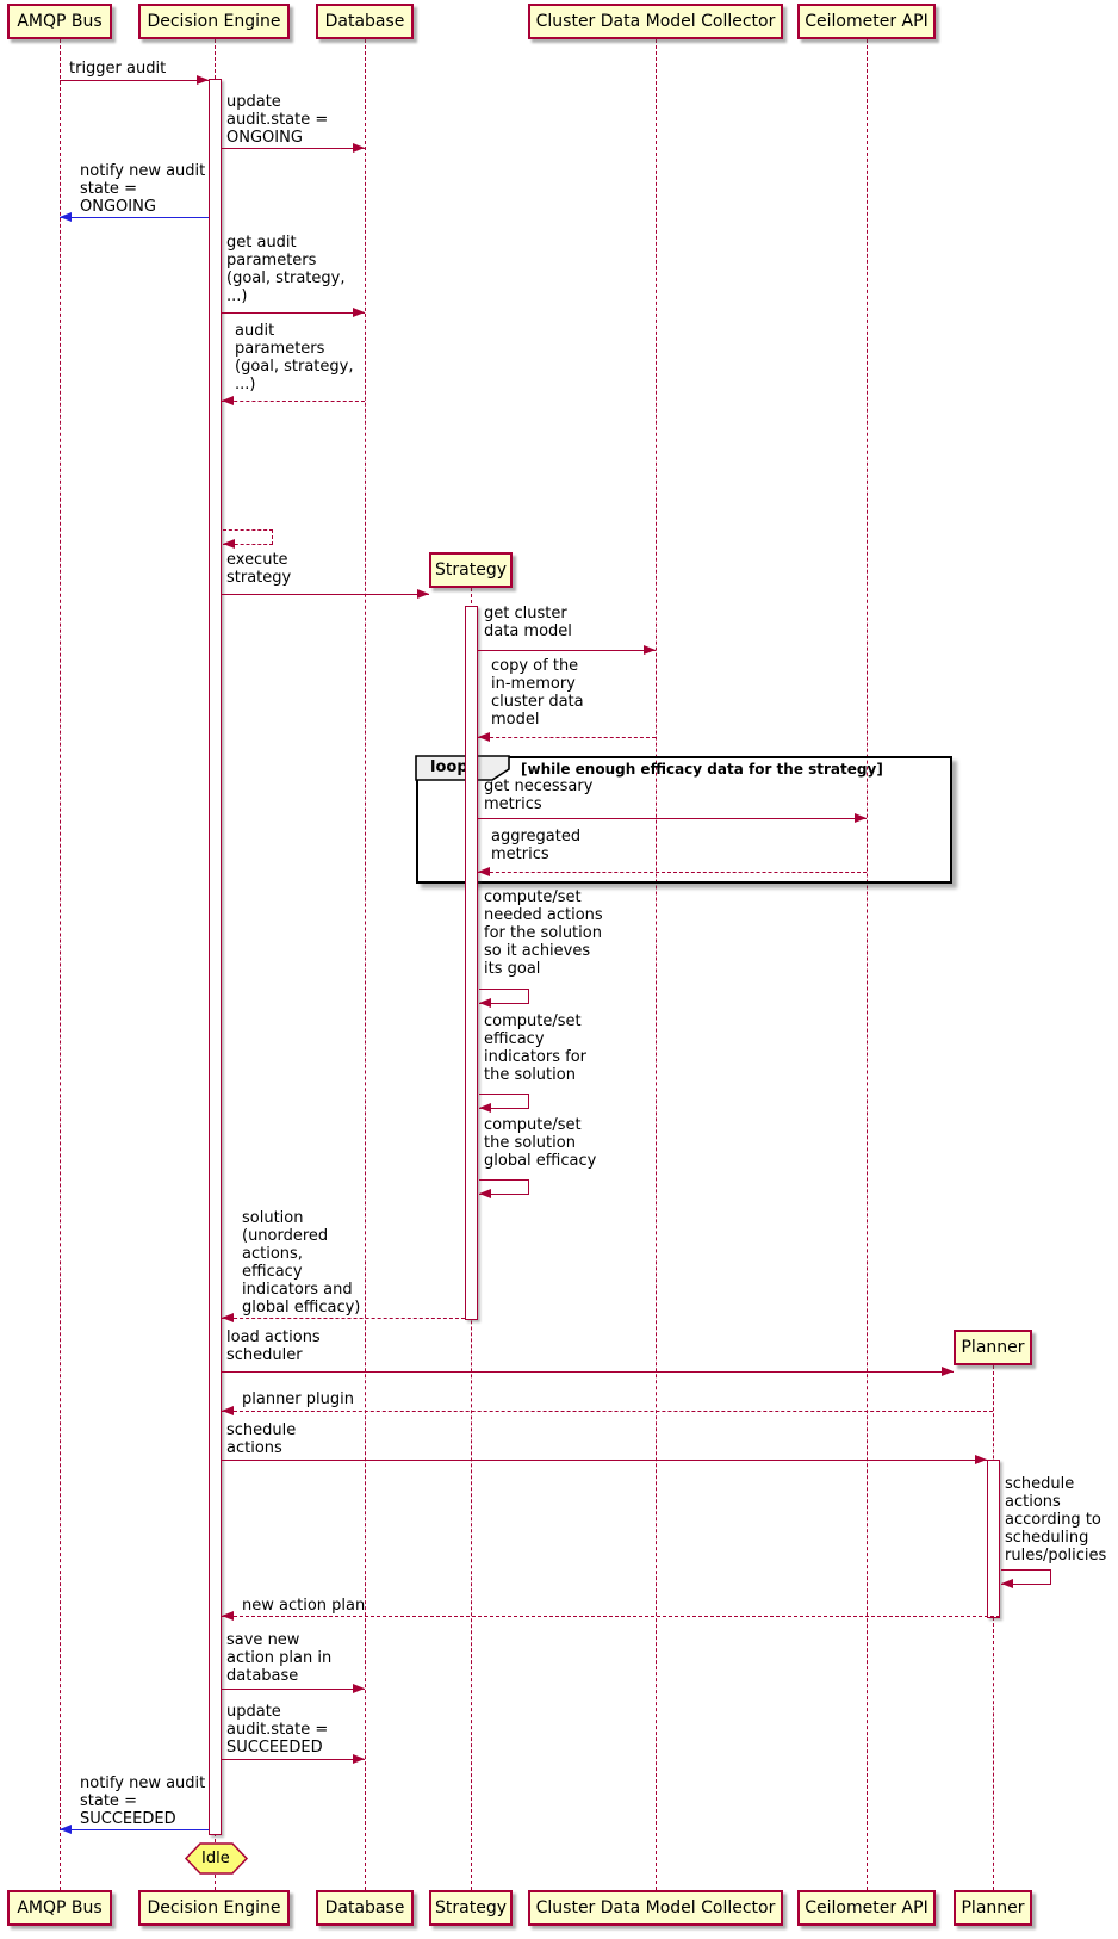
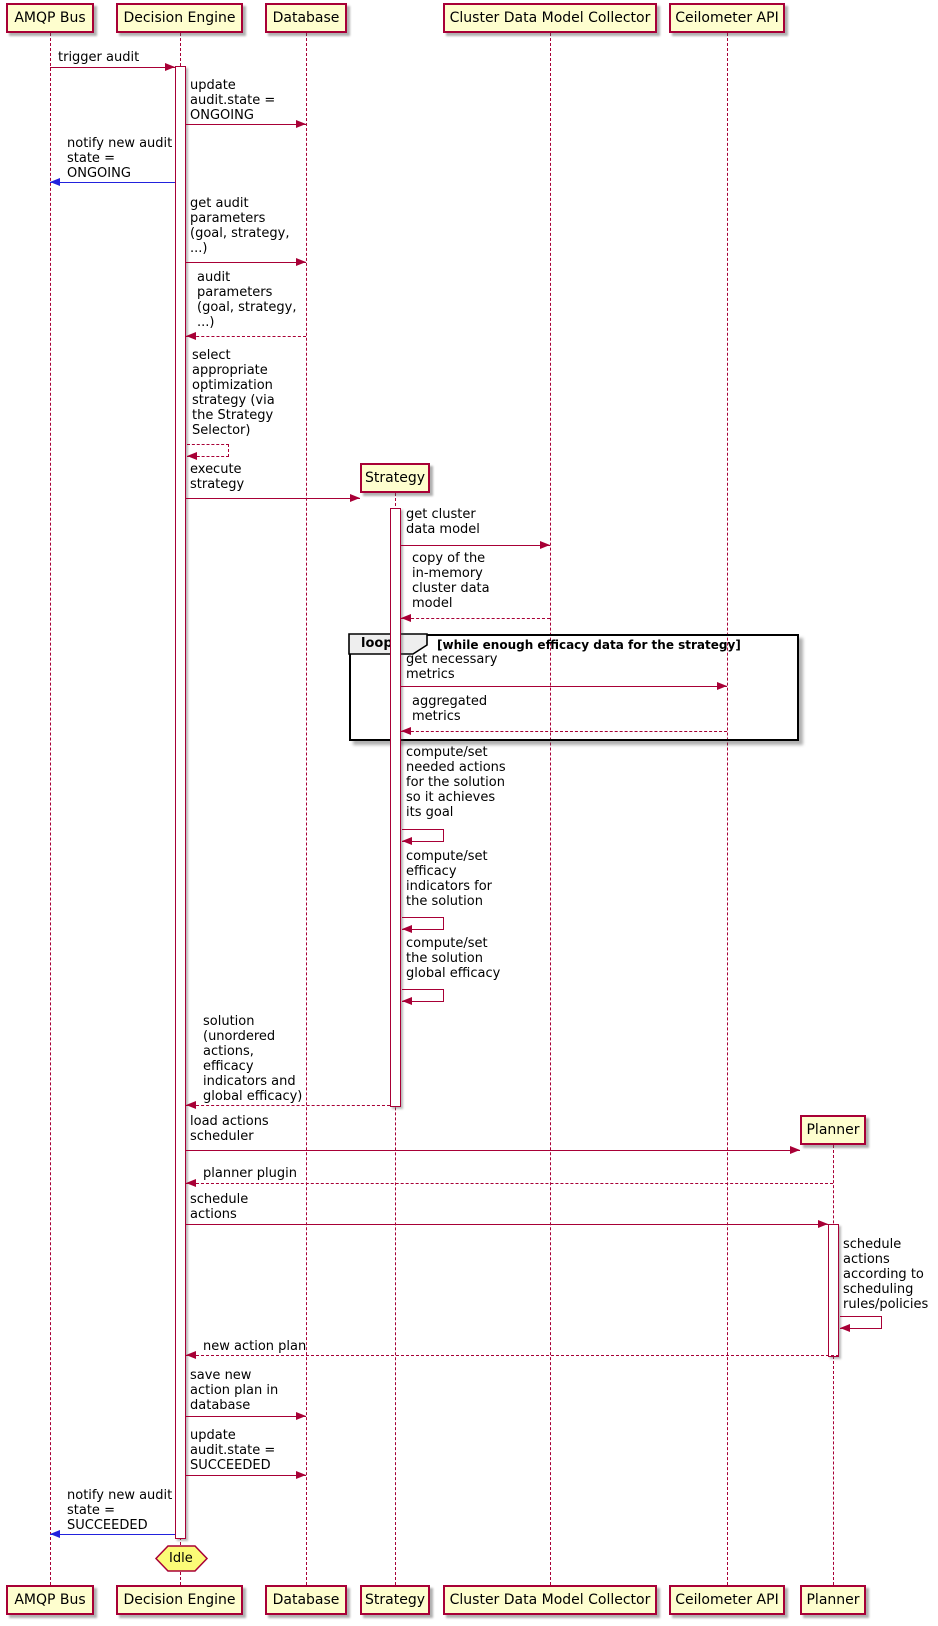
  loop
  [while enough efficacy data for the strategy]
  trigger audit
  update
  audit.state =
  ONGOING
  notify new audit
  state =
  ONGOING
  get audit
  parameters
  (goal, strategy,
  ...)
  audit
  parameters
  (goal, strategy,
  ...)
+ select
+ appropriate
+ optimization
+ strategy (via
+ the Strategy
+ Selector)
  execute
  strategy
  Strategy
  get cluster
  data model
  copy of the
  in-memory
  cluster data
  model
  get necessary
  metrics
  aggregated
  metrics
  compute/set
  needed actions
  for the solution
  so it achieves
  its goal
  compute/set
  efficacy
  indicators for
  the solution
  compute/set
  the solution
  global efficacy
  solution
  (unordered
  actions,
  efficacy
  indicators and
  global efficacy)
  load actions
  scheduler
  Planner
  planner plugin
  schedule
  actions
  schedule
  actions
  according to
  scheduling
  rules/policies
  new action plan
  save new
  action plan in
  database
  update
  audit.state =
  SUCCEEDED
  notify new audit
  state =
  SUCCEEDED
  Idle
  AMQP Bus
  Decision Engine
  Database
  Cluster Data Model Collector
  Ceilometer API
  AMQP Bus
  Decision Engine
  Database
  Strategy
  Cluster Data Model Collector
  Ceilometer API
  Planner
